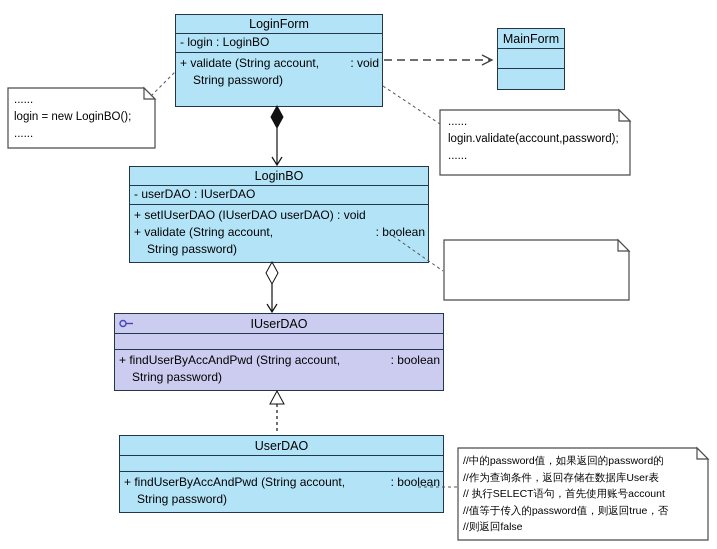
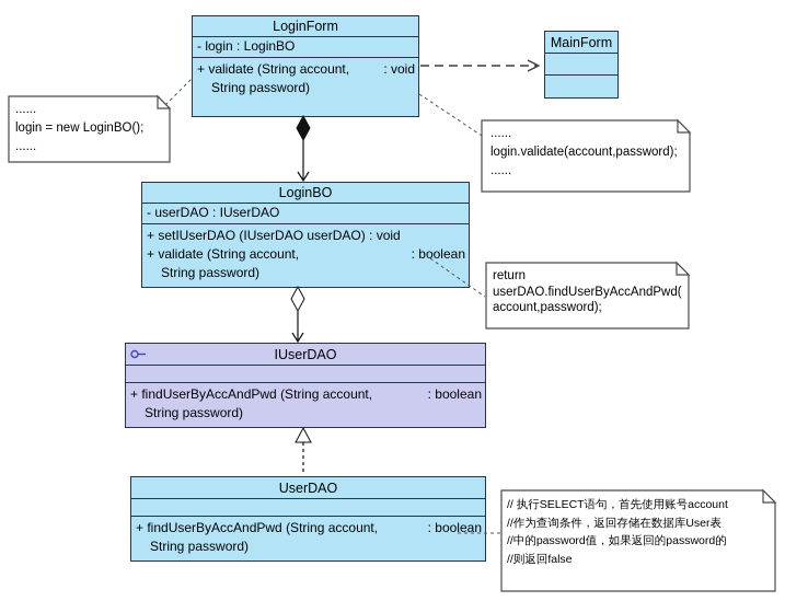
  LoginForm
  - login : LoginBO
  + validate (String account,
  : void
  String password)
  MainForm
  LoginBO
  - userDAO : IUserDAO
  + setIUserDAO (IUserDAO userDAO) : void
  + validate (String account,
  : boolean
  String password)
  IUserDAO
  + findUserByAccAndPwd (String account,
  : boolean
  String password)
  UserDAO
  + findUserByAccAndPwd (String account,
  : boolean
  String password)
  ......
  login = new LoginBO();
  ......
  ......
  login.validate(account,password);
  ......
+ return
+ userDAO.findUserByAccAndPwd(
+ account,password);
- //中的password值，如果返回的password的
+ // 执行SELECT语句，首先使用账号account
  //作为查询条件，返回存储在数据库User表
- // 执行SELECT语句，首先使用账号account
+ //中的password值，如果返回的password的
- //值等于传入的password值，则返回true，否
  //则返回false
